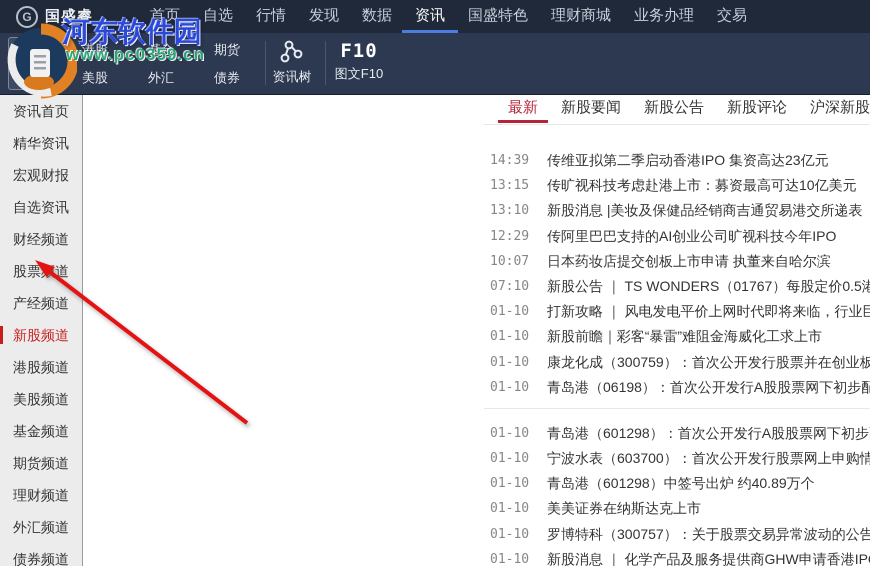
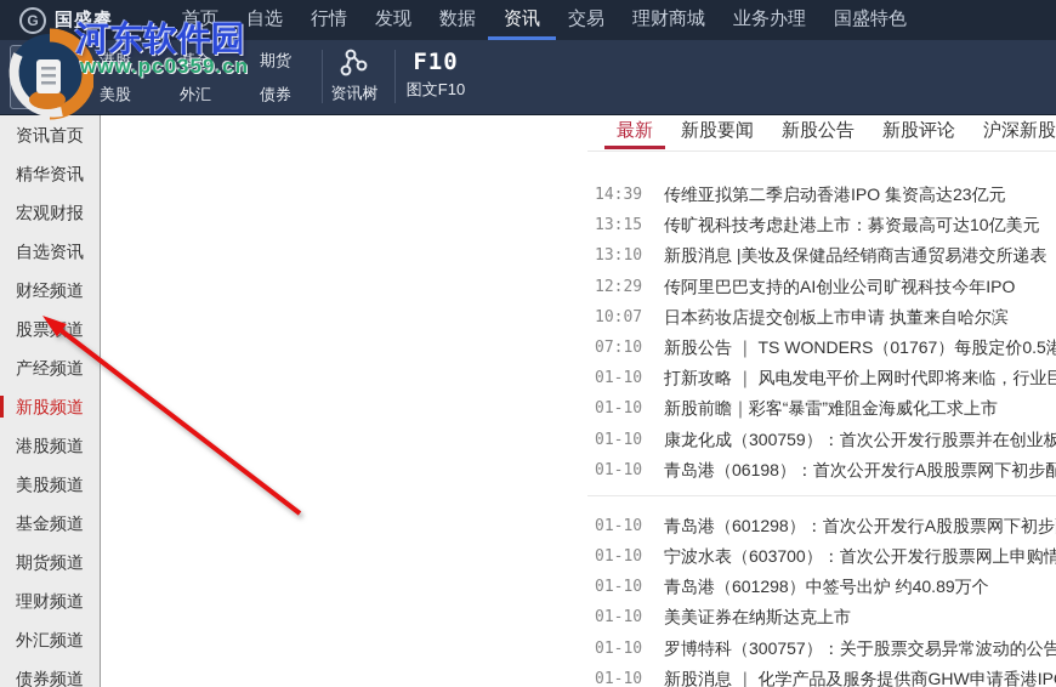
  G
  国盛睿
  首页
  自选
  行情
  发现
  数据
  资讯
- 国盛特色
+ 交易
  理财商城
  业务办理
- 交易
+ 国盛特色
  港股
  美股
  基金
  外汇
  期货
  债券
  资讯树
  F10
  图文F10
  资讯首页
  精华资讯
  宏观财报
  自选资讯
  财经频道
  股票道
  产经频道
  新股频道
  港股频道
  美股频道
  基金频道
  期货频道
  理财频道
  外汇频道
  债券频道
  最新
  新股要闻
  新股公告
  新股评论
  沪深新股
  14:39
  传维亚拟第二季启动香港IPO 集资高达23亿元
  13:15
  传旷视科技考虑赴港上市：募资最高可达10亿美元
  13:10
  新股消息 |美妆及保健品经销商吉通贸易港交所递表
  12:29
  传阿里巴巴支持的AI创业公司旷视科技今年IPO
  10:07
  日本药妆店提交创板上市申请 执董来自哈尔滨
  07:10
  新股公告 ｜ TS WONDERS（01767）每股定价0.5港
  01-10
  打新攻略 ｜ 风电发电平价上网时代即将来临，行业巨
  01-10
  新股前瞻｜彩客“暴雷”难阻金海威化工求上市
  01-10
  康龙化成（300759）：首次公开发行股票并在创业板
  01-10
  青岛港（06198）：首次公开发行A股股票网下初步配
  01-10
  青岛港（601298）：首次公开发行A股股票网下初步
  01-10
  宁波水表（603700）：首次公开发行股票网上申购情
  01-10
  青岛港（601298）中签号出炉 约40.89万个
  01-10
  美美证券在纳斯达克上市
  01-10
  罗博特科（300757）：关于股票交易异常波动的公告
  01-10
  新股消息 ｜ 化学产品及服务提供商GHW申请香港IP
  河东软件园
  www.pc0359.cn
